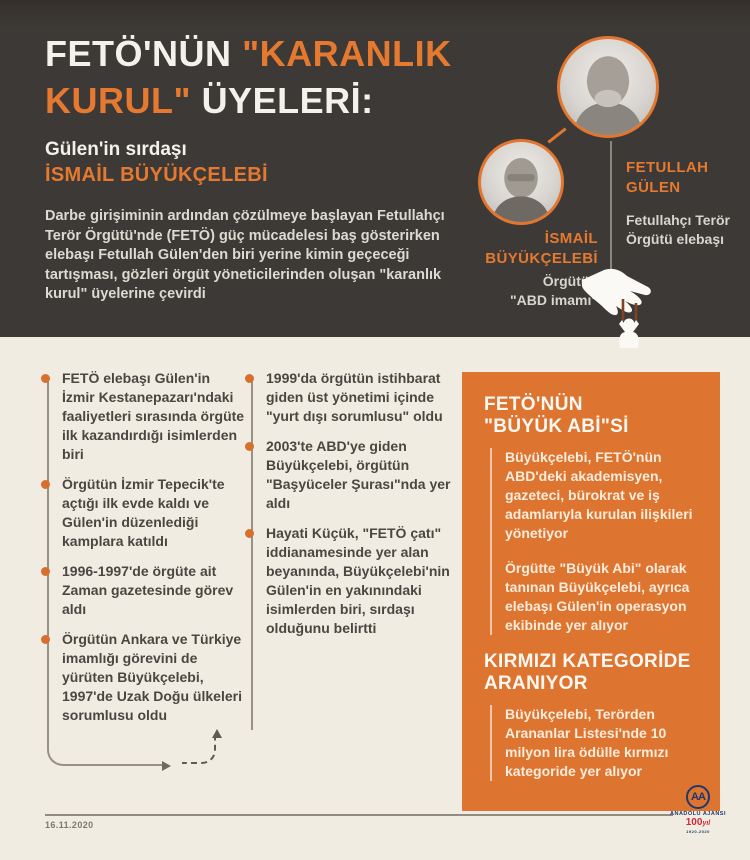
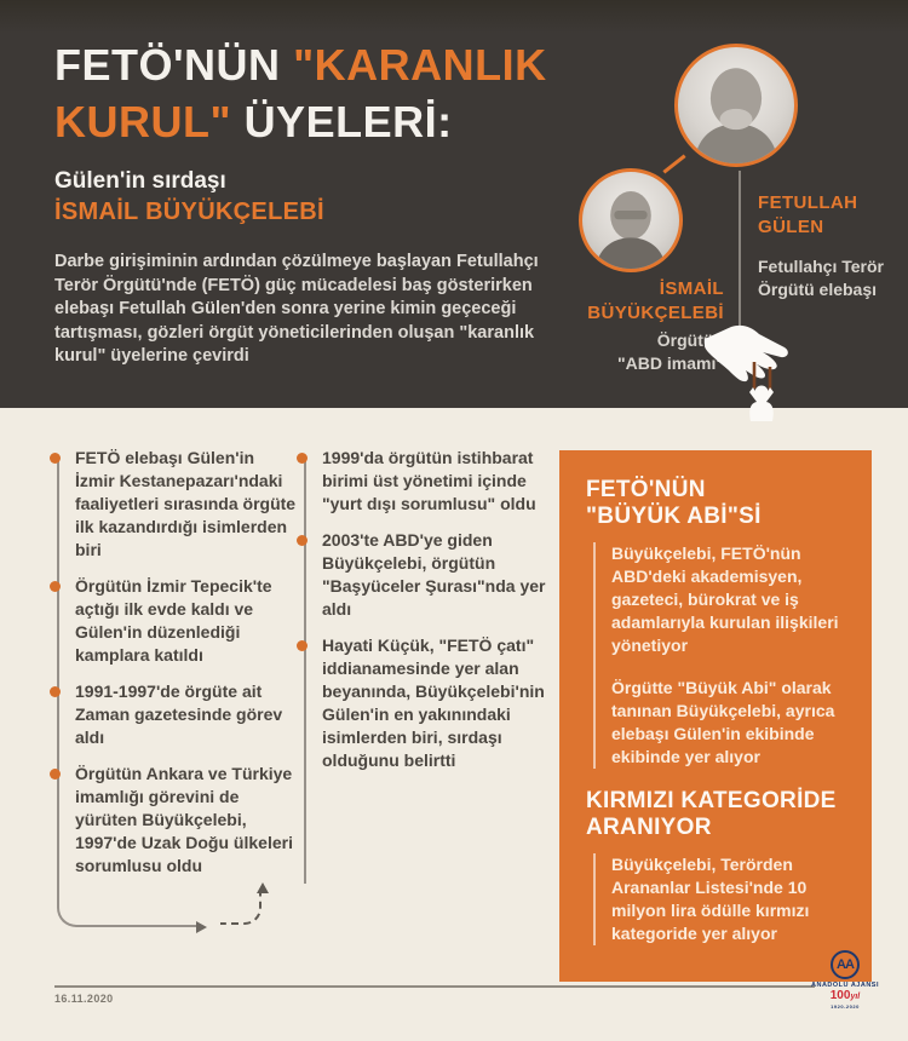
  FETÖ'NÜN "KARANLIK
  KURUL" ÜYELERİ:
  Gülen'in sırdaşı
  İSMAİL BÜYÜKÇELEBİ
- Darbe girişiminin ardından çözülmeye başlayan Fetullahçı Terör Örgütü'nde (FETÖ) güç mücadelesi baş gösterirken elebaşı Fetullah Gülen'den biri yerine kimin geçeceği tartışması, gözleri örgüt yöneticilerinden oluşan "karanlık kurul" üyelerine çevirdi
+ Darbe girişiminin ardından çözülmeye başlayan Fetullahçı Terör Örgütü'nde (FETÖ) güç mücadelesi baş gösterirken elebaşı Fetullah Gülen'den sonra yerine kimin geçeceği tartışması, gözleri örgüt yöneticilerinden oluşan "karanlık kurul" üyelerine çevirdi
  FETULLAH
  GÜLEN
  Fetullahçı Terör
  Örgütü elebaşı
  İSMAİL
  BÜYÜKÇELEBİ
  Örgüt
  "ABD imamı"
  FETÖ elebaşı Gülen'in İzmir Kestanepazarı'ndaki faaliyetleri sırasında örgüte ilk kazandırdığı isimlerden biri
  Örgütün İzmir Tepecik'te açtığı ilk evde kaldı ve Gülen'in düzenlediği kamplara katıldı
- 1996-1997'de örgüte ait Zaman gazetesinde görev aldı
+ 1991-1997'de örgüte ait Zaman gazetesinde görev aldı
  Örgütün Ankara ve Türkiye imamlığı görevini de yürüten Büyükçelebi, 1997'de Uzak Doğu ülkeleri sorumlusu oldu
- 1999'da örgütün istihbarat giden üst yönetimi içinde "yurt dışı sorumlusu" oldu
+ 1999'da örgütün istihbarat birimi üst yönetimi içinde "yurt dışı sorumlusu" oldu
  2003'te ABD'ye giden Büyükçelebi, örgütün "Başyüceler Şurası"nda yer aldı
  Hayati Küçük, "FETÖ çatı" iddianamesinde yer alan beyanında, Büyükçelebi'nin Gülen'in en yakınındaki isimlerden biri, sırdaşı olduğunu belirtti
  FETÖ'NÜN
  "BÜYÜK ABİ"Sİ
  Büyükçelebi, FETÖ'nün ABD'deki akademisyen, gazeteci, bürokrat ve iş adamlarıyla kurulan ilişkileri yönetiyor
- Örgütte "Büyük Abi" olarak tanınan Büyükçelebi, ayrıca elebaşı Gülen'in operasyon ekibinde yer alıyor
+ Örgütte "Büyük Abi" olarak tanınan Büyükçelebi, ayrıca elebaşı Gülen'in ekibinde ekibinde yer alıyor
  KIRMIZI KATEGORİDE
  ARANIYOR
  Büyükçelebi, Terörden Arananlar Listesi'nde 10 milyon lira ödülle kırmızı kategoride yer alıyor
  16.11.2020
  AA
